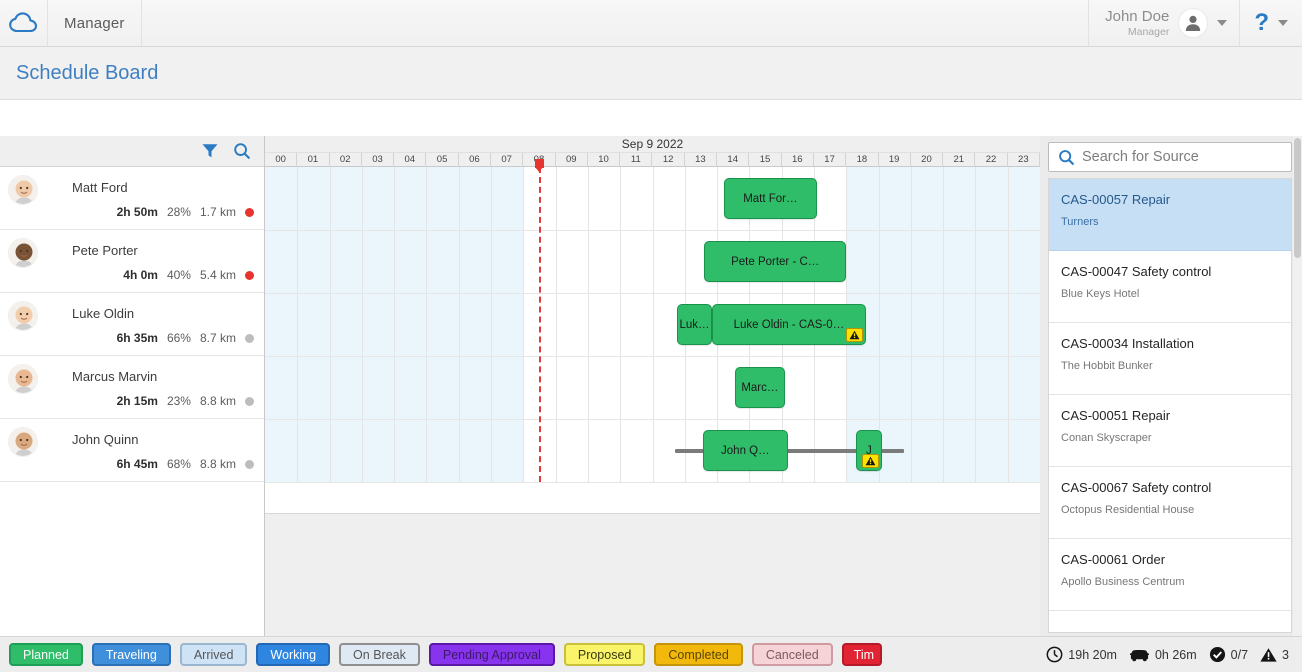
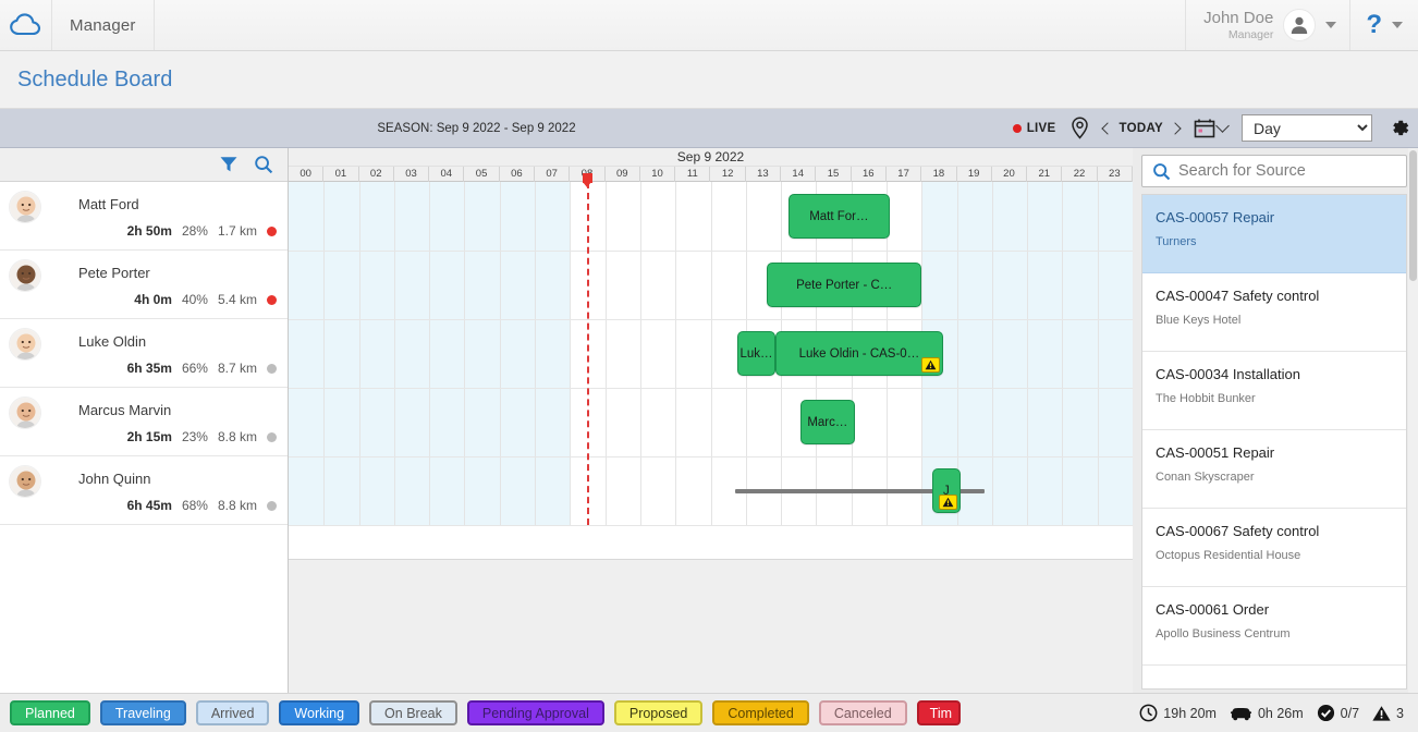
  Manager
  John Doe
  Manager
  ?
  Schedule Board
+ SEASON: Sep 9 2022 - Sep 9 2022
+ LIVE
+ TODAY
+ Day
  Matt Ford
  2h 50m
  28%
  1.7 km
  Pete Porter
  4h 0m
  40%
  5.4 km
  Luke Oldin
  6h 35m
  66%
  8.7 km
  Marcus Marvin
  2h 15m
  23%
  8.8 km
  John Quinn
  6h 45m
  68%
  8.8 km
  Sep 9 2022
  00
  01
  02
  03
  04
  05
  06
  07
  09
  10
  11
  12
  13
  14
  15
  16
  17
  18
  19
  20
  21
  22
  23
  Matt For…
  Pete Porter - C…
  Luk…
  Luke Oldin - CAS-0…
  Marc…
- John Q…
  J
  Search for Source
  CAS-00057 Repair
  Turners
  CAS-00047 Safety control
  Blue Keys Hotel
  CAS-00034 Installation
  The Hobbit Bunker
  CAS-00051 Repair
  Conan Skyscraper
  CAS-00067 Safety control
  Octopus Residential House
  CAS-00061 Order
  Apollo Business Centrum
  Planned
  Traveling
  Arrived
  Working
  On Break
  Pending Approval
  Proposed
  Completed
  Canceled
  Tim
  19h 20m
  0h 26m
  0/7
  3
